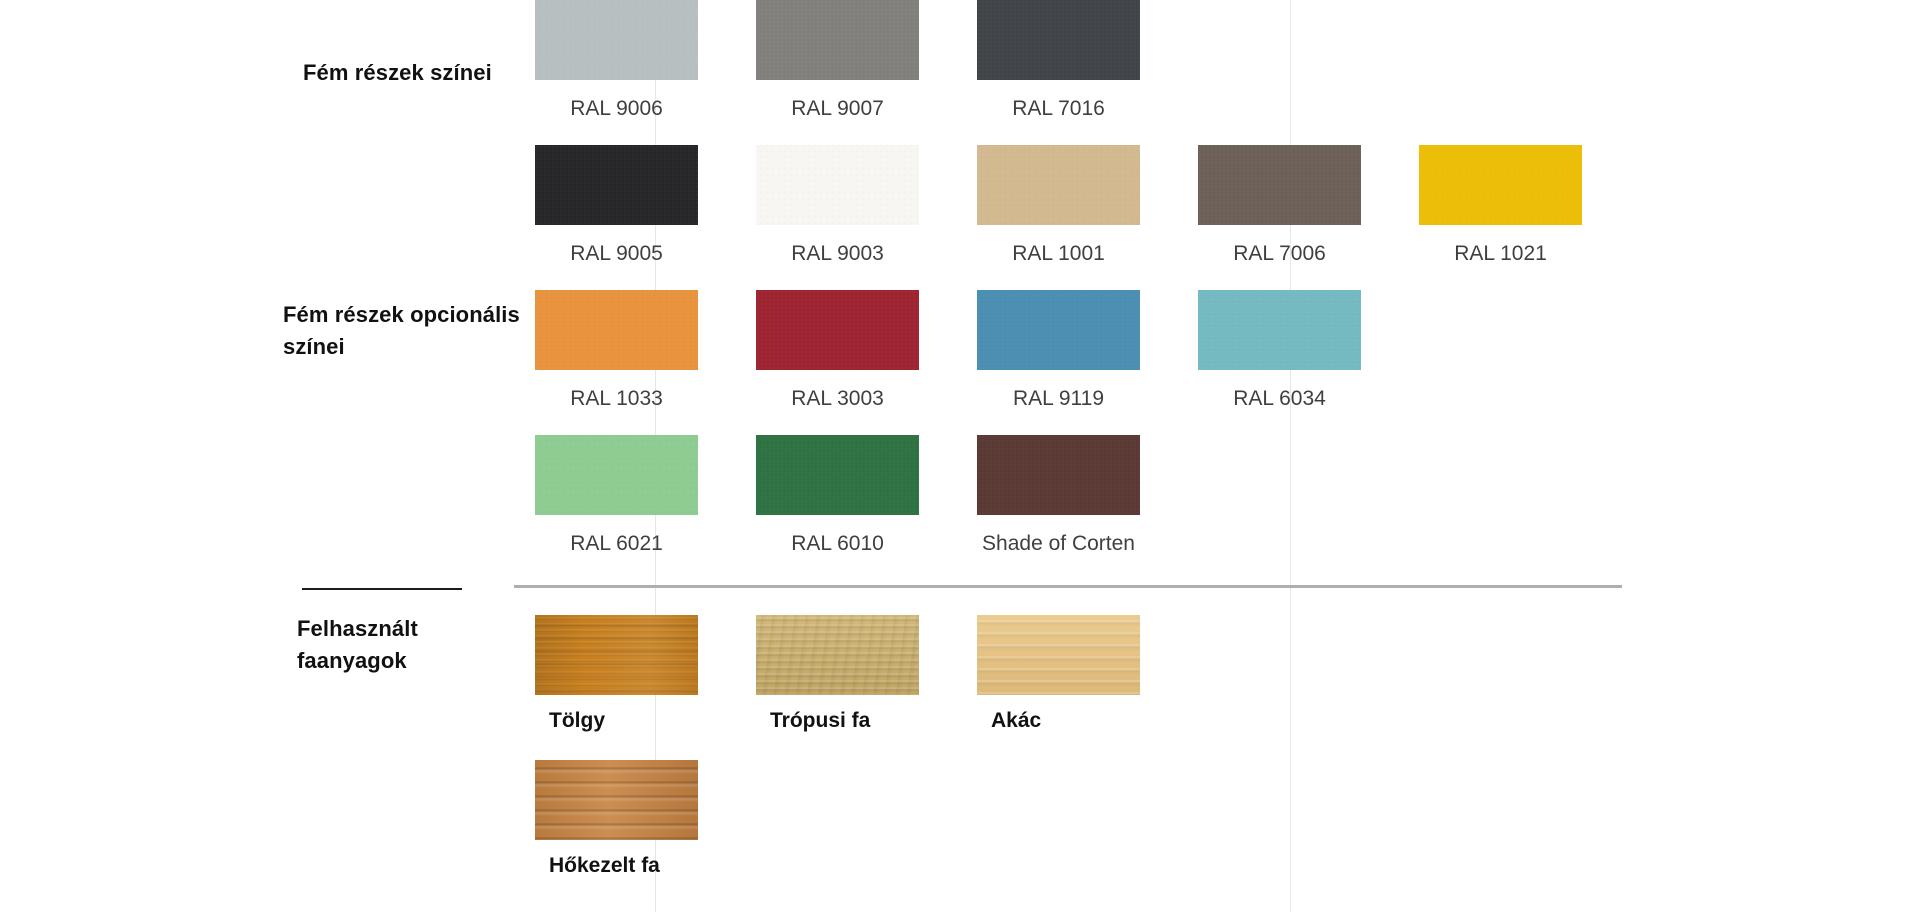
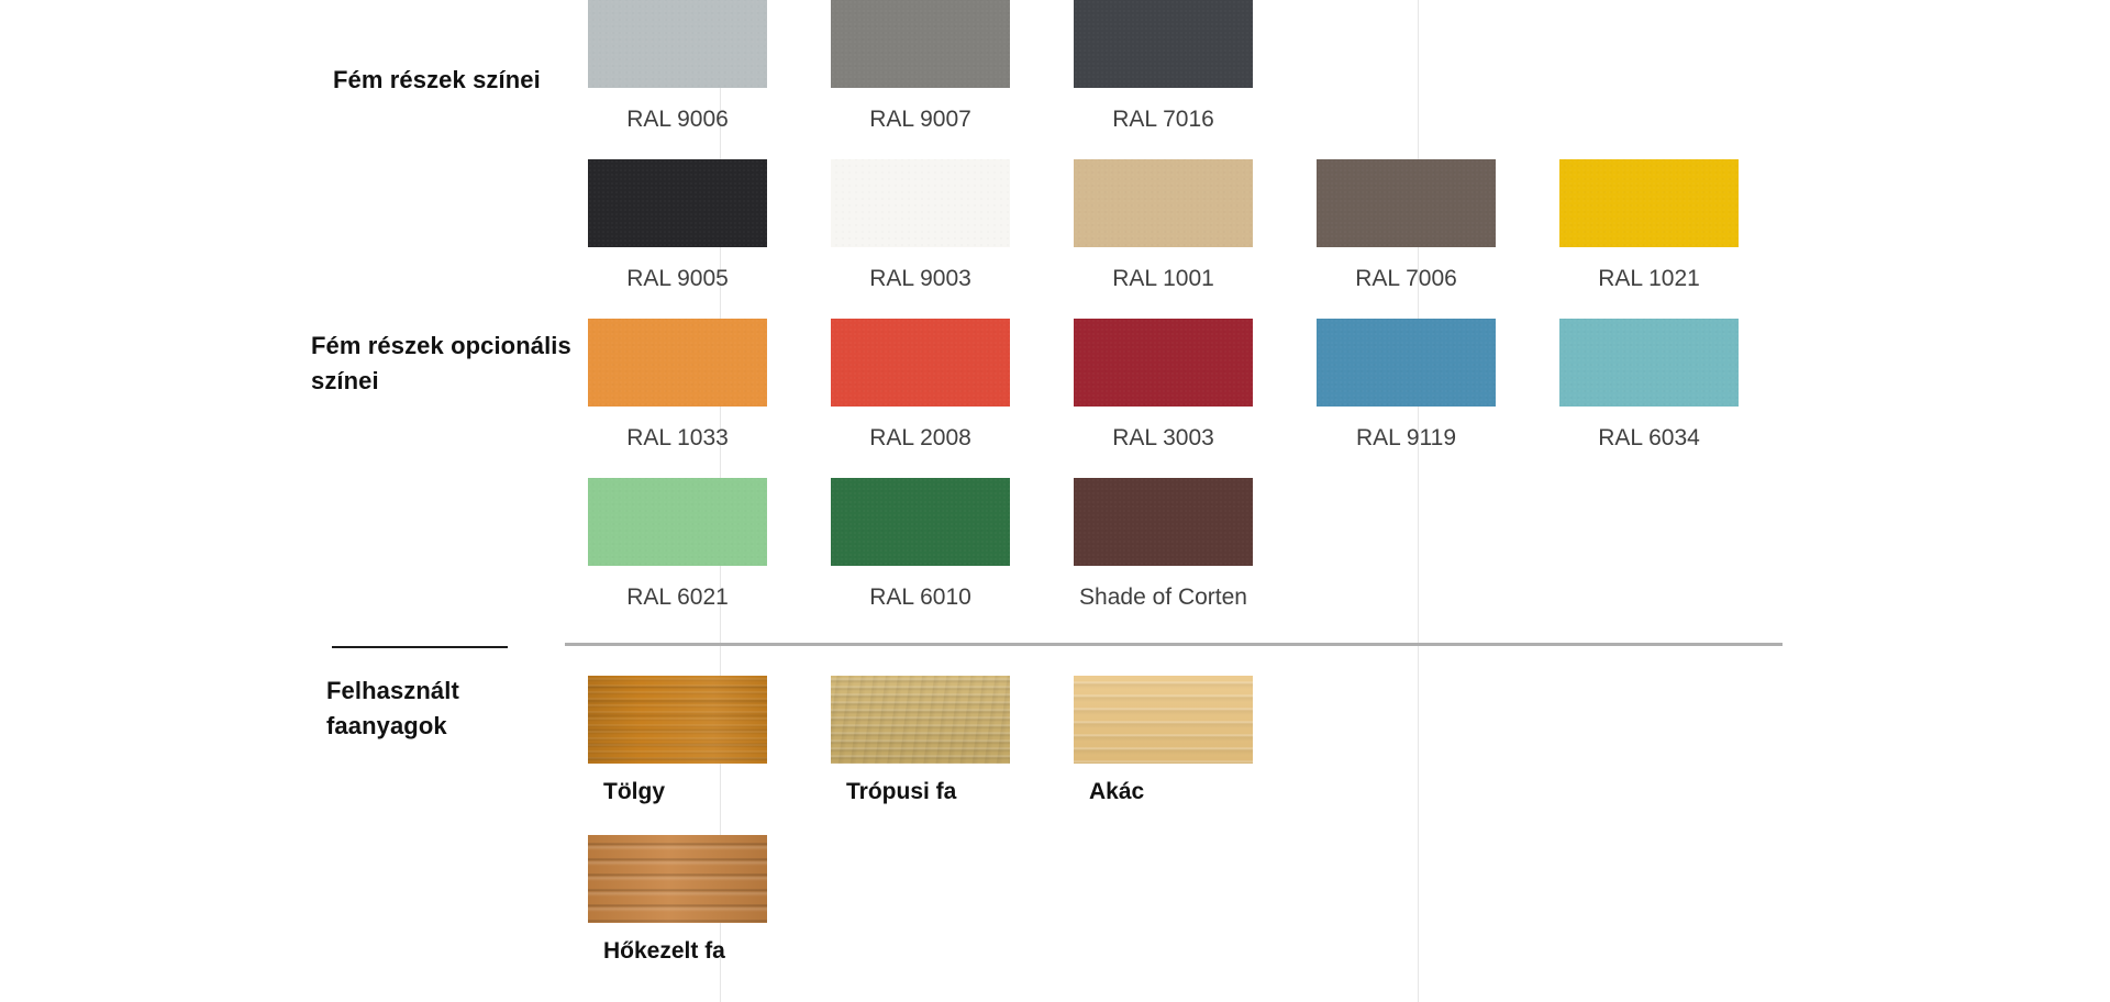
  Fém részek színei
  Fém részek opcionális színei
  Felhasznált faanyagok
  RAL 9006
  RAL 9007
  RAL 7016
  RAL 9005
  RAL 9003
  RAL 1001
  RAL 7006
  RAL 1021
  RAL 1033
+ RAL 2008
  RAL 3003
  RAL 9119
  RAL 6034
  RAL 6021
  RAL 6010
  Shade of Corten
  Tölgy
  Trópusi fa
  Akác
  Hőkezelt fa
